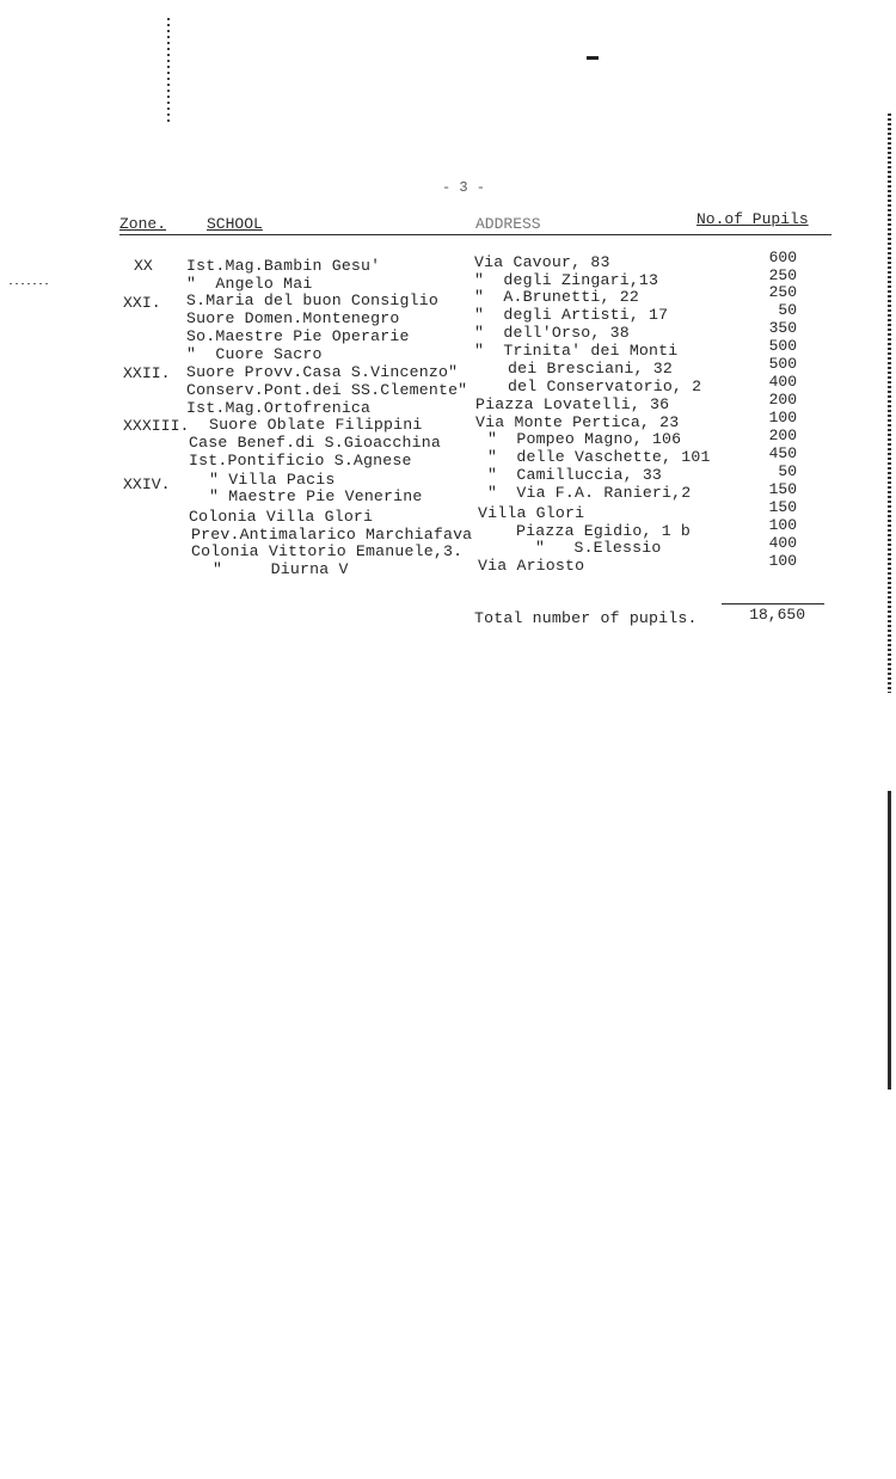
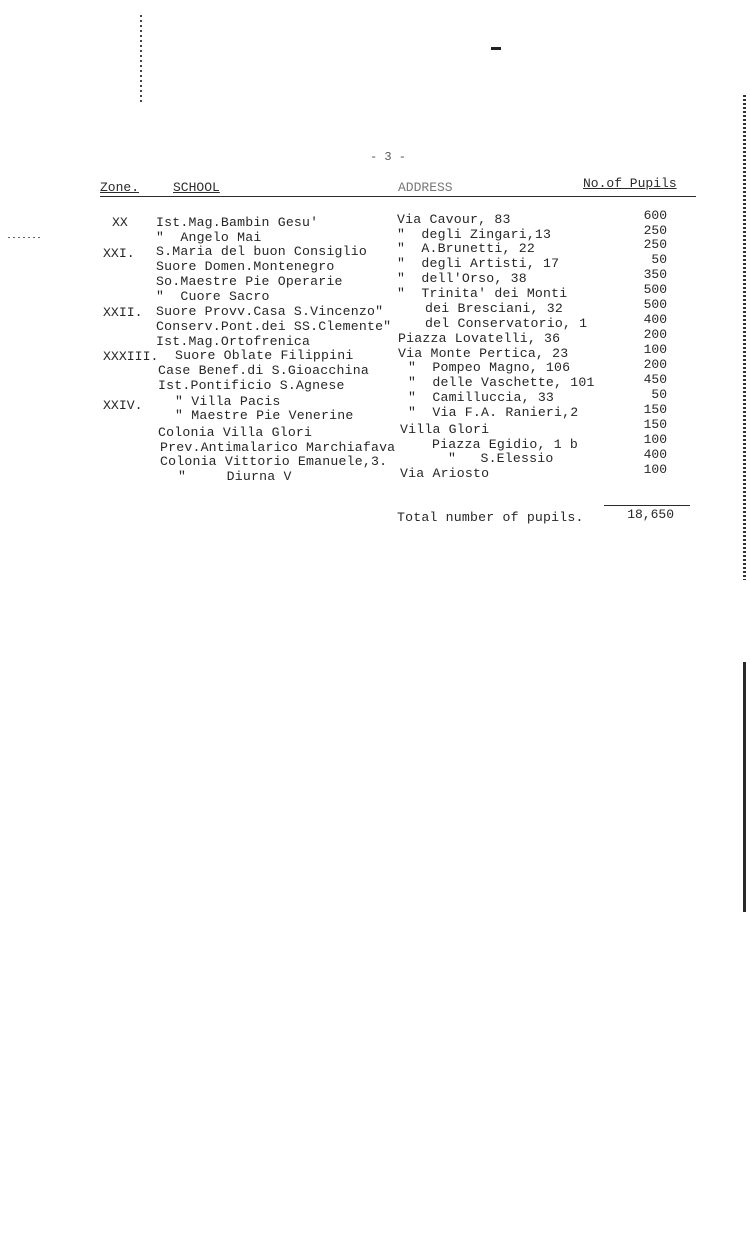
  - 3 -
  Zone.
  SCHOOL
  ADDRESS
  No.of Pupils
  XX
  Ist.Mag.Bambin Gesu'
  Via Cavour, 83
  600
  " Angelo Mai
  " degli Zingari,13
  250
  XXI.
  S.Maria del buon Consiglio
  " A.Brunetti, 22
  250
  Suore Domen.Montenegro
  " degli Artisti, 17
  50
  So.Maestre Pie Operarie
  " dell'Orso, 38
  350
  " Cuore Sacro
  " Trinita' dei Monti
  500
  XXII.
  Suore Provv.Casa S.Vincenzo"
  dei Bresciani, 32
  500
  Conserv.Pont.dei SS.Clemente"
- del Conservatorio, 2
+ del Conservatorio, 1
  400
  Ist.Mag.Ortofrenica
  Piazza Lovatelli, 36
  200
  XXXIII.
  Suore Oblate Filippini
  Via Monte Pertica, 23
  100
  Case Benef.di S.Gioacchina
  " Pompeo Magno, 106
  200
  Ist.Pontificio S.Agnese
  " delle Vaschette, 101
  450
  XXIV.
  " Villa Pacis
  " Camilluccia, 33
  50
  " Maestre Pie Venerine
  " Via F.A. Ranieri,2
  150
  Colonia Villa Glori
  Villa Glori
  150
  Prev.Antimalarico Marchiafava
  Piazza Egidio, 1 b
  100
  Colonia Vittorio Emanuele,3.
  " S.Elessio
  400
  " Diurna V
  Via Ariosto
  100
  Total number of pupils.
  18,650
